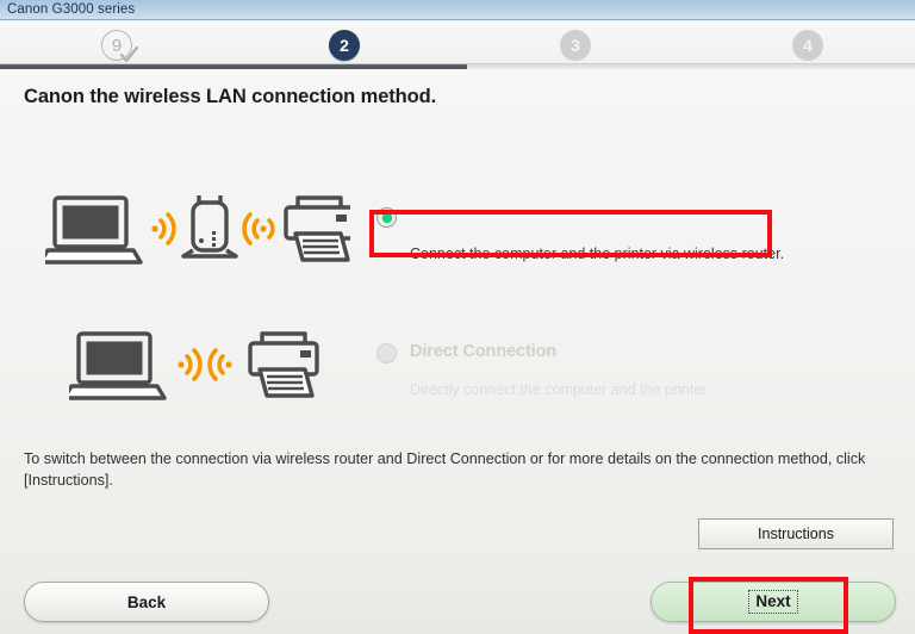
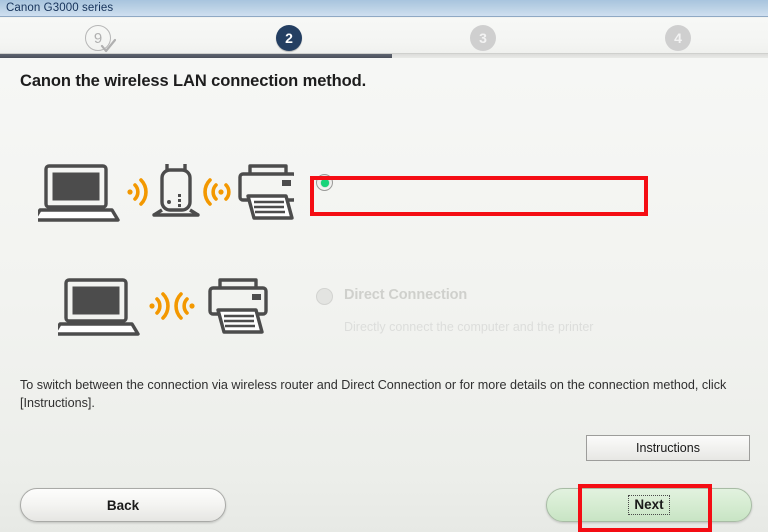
  Canon G3000 series
  9
  2
  3
  4
  Canon the wireless LAN connection method.
- Connect the computer and the printer via wireless router.
  Direct Connection
  To switch between the connection via wireless router and Direct Connection or for more details on the connection method, click [Instructions].
  Instructions
  Back
  Next
